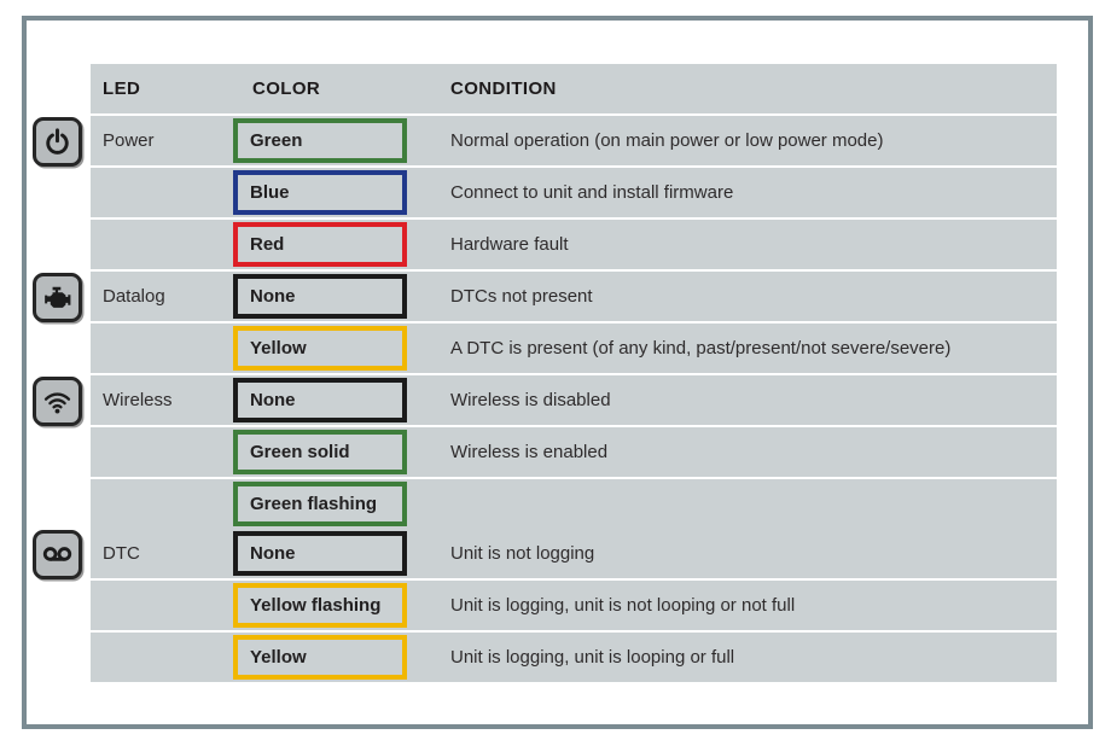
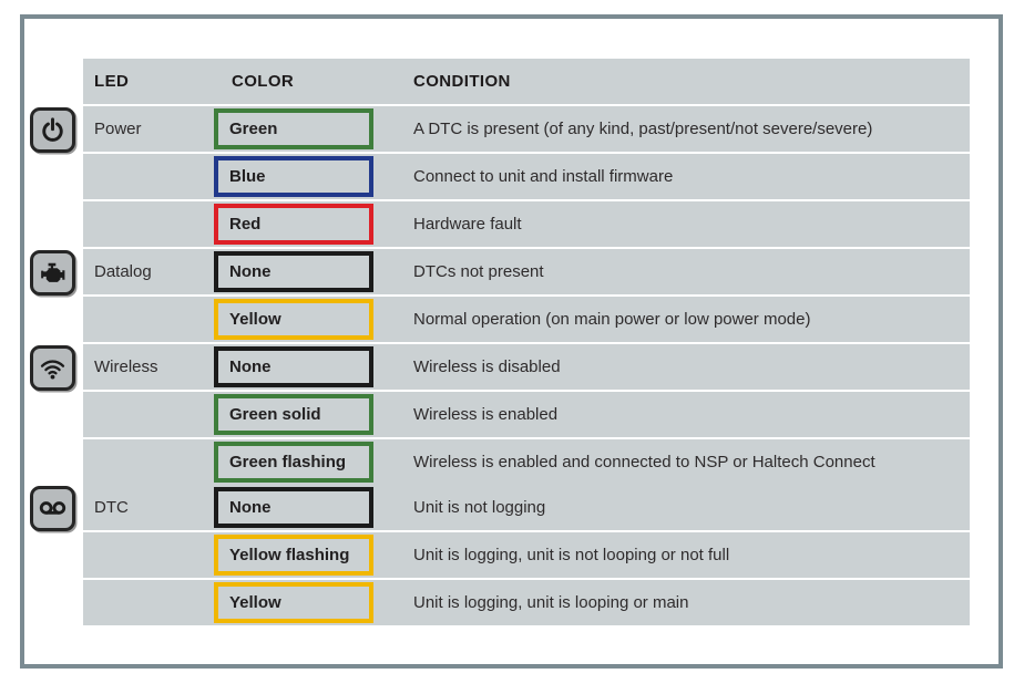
  LED
  COLOR
  CONDITION
  Power
  Green
- Normal operation (on main power or low power mode)
+ A DTC is present (of any kind, past/present/not severe/severe)
  Blue
  Connect to unit and install firmware
  Red
  Hardware fault
  Datalog
  None
  DTCs not present
  Yellow
- A DTC is present (of any kind, past/present/not severe/severe)
+ Normal operation (on main power or low power mode)
  Wireless
  None
  Wireless is disabled
  Green solid
  Wireless is enabled
  Green flashing
+ Wireless is enabled and connected to NSP or Haltech Connect
  DTC
  None
  Unit is not logging
  Yellow flashing
  Unit is logging, unit is not looping or not full
  Yellow
- Unit is logging, unit is looping or full
+ Unit is logging, unit is looping or main
